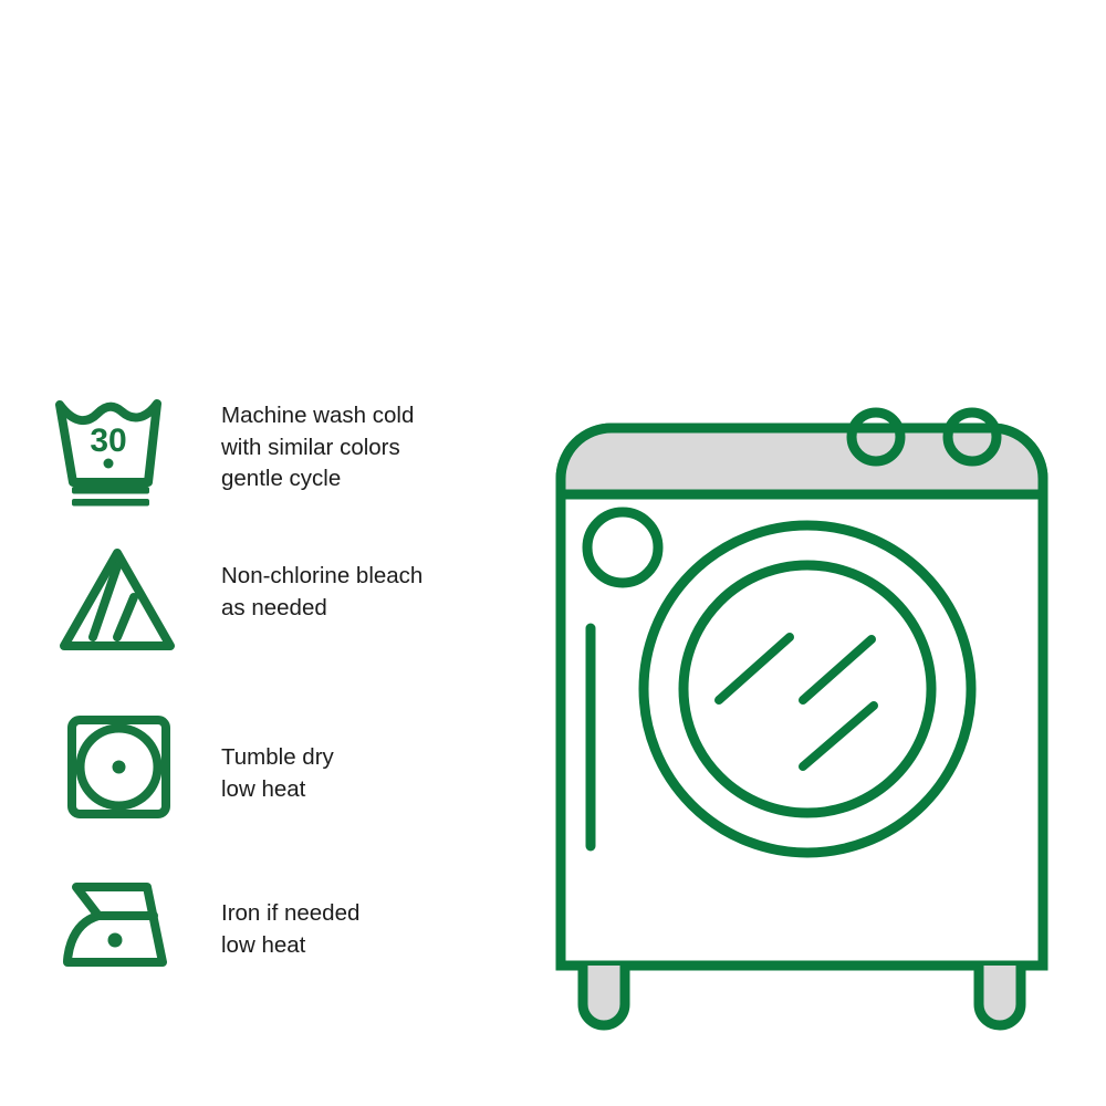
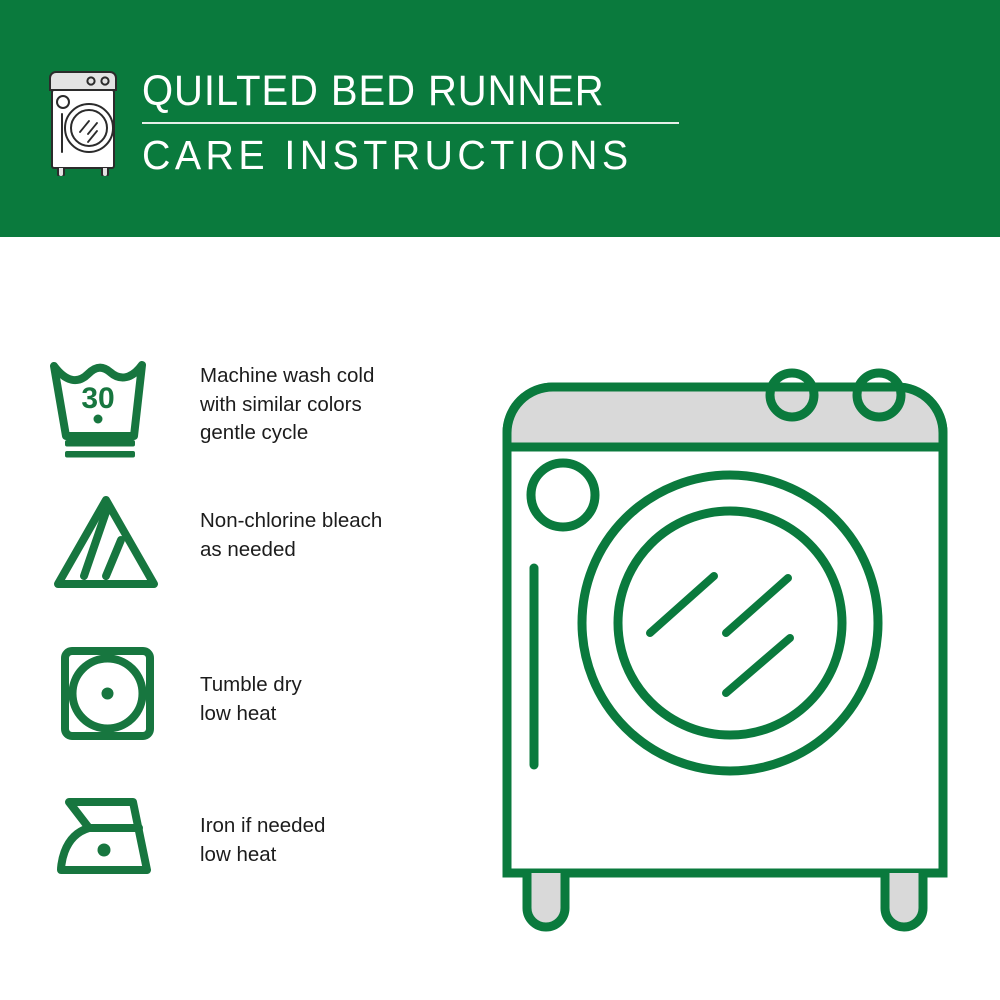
+ QUILTED BED RUNNER
+ CARE INSTRUCTIONS
  30
  Machine wash cold
  with similar colors
  gentle cycle
  Non-chlorine bleach
  as needed
  Tumble dry
  low heat
  Iron if needed
  low heat
